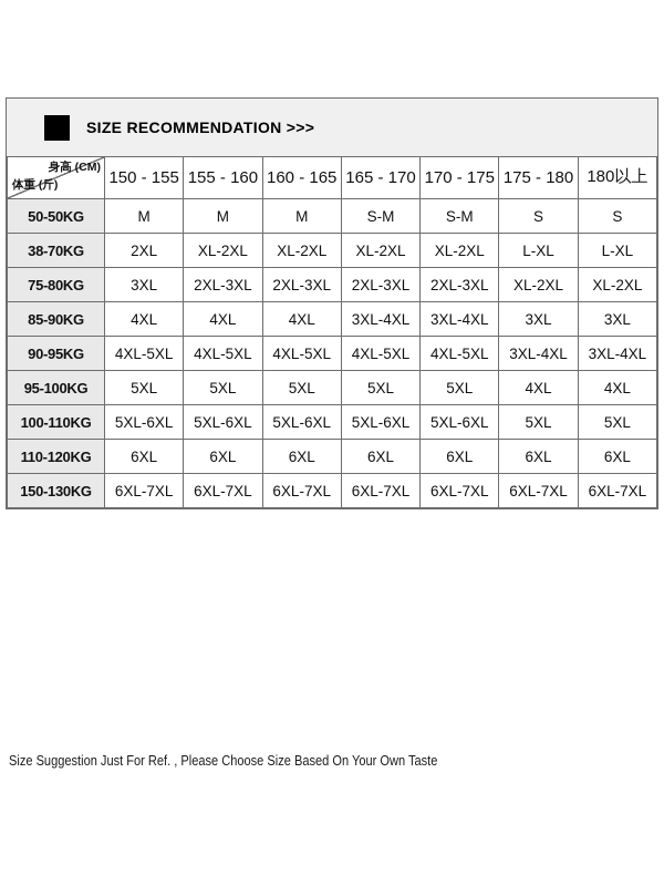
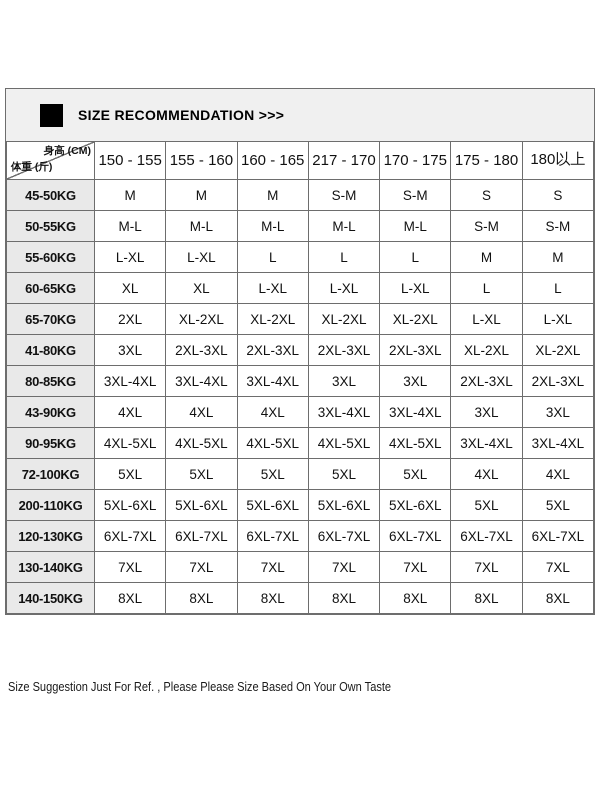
  SIZE RECOMMENDATION >>>
- 身高 (CM) 体重 (斤)	150 - 155	155 - 160	160 - 165	165 - 170	170 - 175	175 - 180	180以上
+ 身高 (CM) 体重 (斤)	150 - 155	155 - 160	160 - 165	217 - 170	170 - 175	175 - 180	180以上
- 50-50KG	M	M	M	S-M	S-M	S	S
+ 45-50KG	M	M	M	S-M	S-M	S	S
+ 50-55KG	M-L	M-L	M-L	M-L	M-L	S-M	S-M
+ 55-60KG	L-XL	L-XL	L	L	L	M	M
+ 60-65KG	XL	XL	L-XL	L-XL	L-XL	L	L
- 38-70KG	2XL	XL-2XL	XL-2XL	XL-2XL	XL-2XL	L-XL	L-XL
+ 65-70KG	2XL	XL-2XL	XL-2XL	XL-2XL	XL-2XL	L-XL	L-XL
- 75-80KG	3XL	2XL-3XL	2XL-3XL	2XL-3XL	2XL-3XL	XL-2XL	XL-2XL
+ 41-80KG	3XL	2XL-3XL	2XL-3XL	2XL-3XL	2XL-3XL	XL-2XL	XL-2XL
+ 80-85KG	3XL-4XL	3XL-4XL	3XL-4XL	3XL	3XL	2XL-3XL	2XL-3XL
- 85-90KG	4XL	4XL	4XL	3XL-4XL	3XL-4XL	3XL	3XL
+ 43-90KG	4XL	4XL	4XL	3XL-4XL	3XL-4XL	3XL	3XL
  90-95KG	4XL-5XL	4XL-5XL	4XL-5XL	4XL-5XL	4XL-5XL	3XL-4XL	3XL-4XL
- 95-100KG	5XL	5XL	5XL	5XL	5XL	4XL	4XL
+ 72-100KG	5XL	5XL	5XL	5XL	5XL	4XL	4XL
- 100-110KG	5XL-6XL	5XL-6XL	5XL-6XL	5XL-6XL	5XL-6XL	5XL	5XL
+ 200-110KG	5XL-6XL	5XL-6XL	5XL-6XL	5XL-6XL	5XL-6XL	5XL	5XL
- 110-120KG	6XL	6XL	6XL	6XL	6XL	6XL	6XL
- 150-130KG	6XL-7XL	6XL-7XL	6XL-7XL	6XL-7XL	6XL-7XL	6XL-7XL	6XL-7XL
+ 120-130KG	6XL-7XL	6XL-7XL	6XL-7XL	6XL-7XL	6XL-7XL	6XL-7XL	6XL-7XL
+ 130-140KG	7XL	7XL	7XL	7XL	7XL	7XL	7XL
+ 140-150KG	8XL	8XL	8XL	8XL	8XL	8XL	8XL
- Size Suggestion Just For Ref. , Please Choose Size Based On Your Own Taste
+ Size Suggestion Just For Ref. , Please Please Size Based On Your Own Taste
